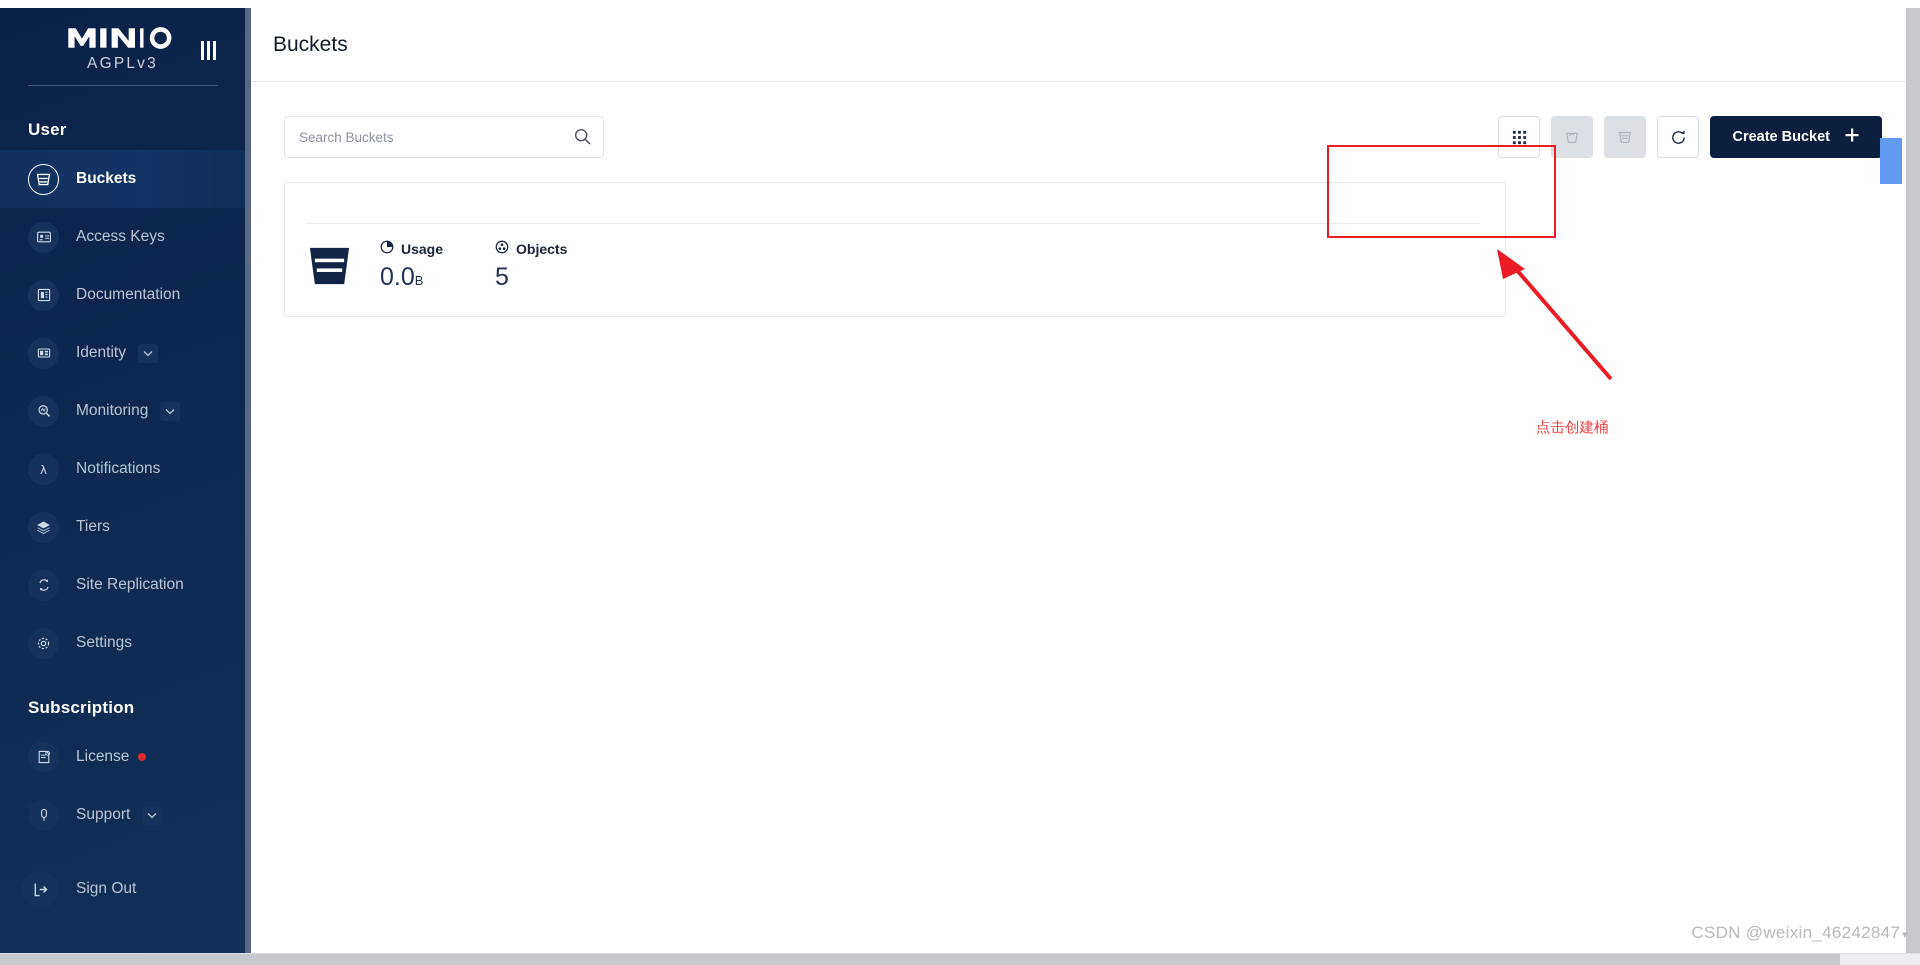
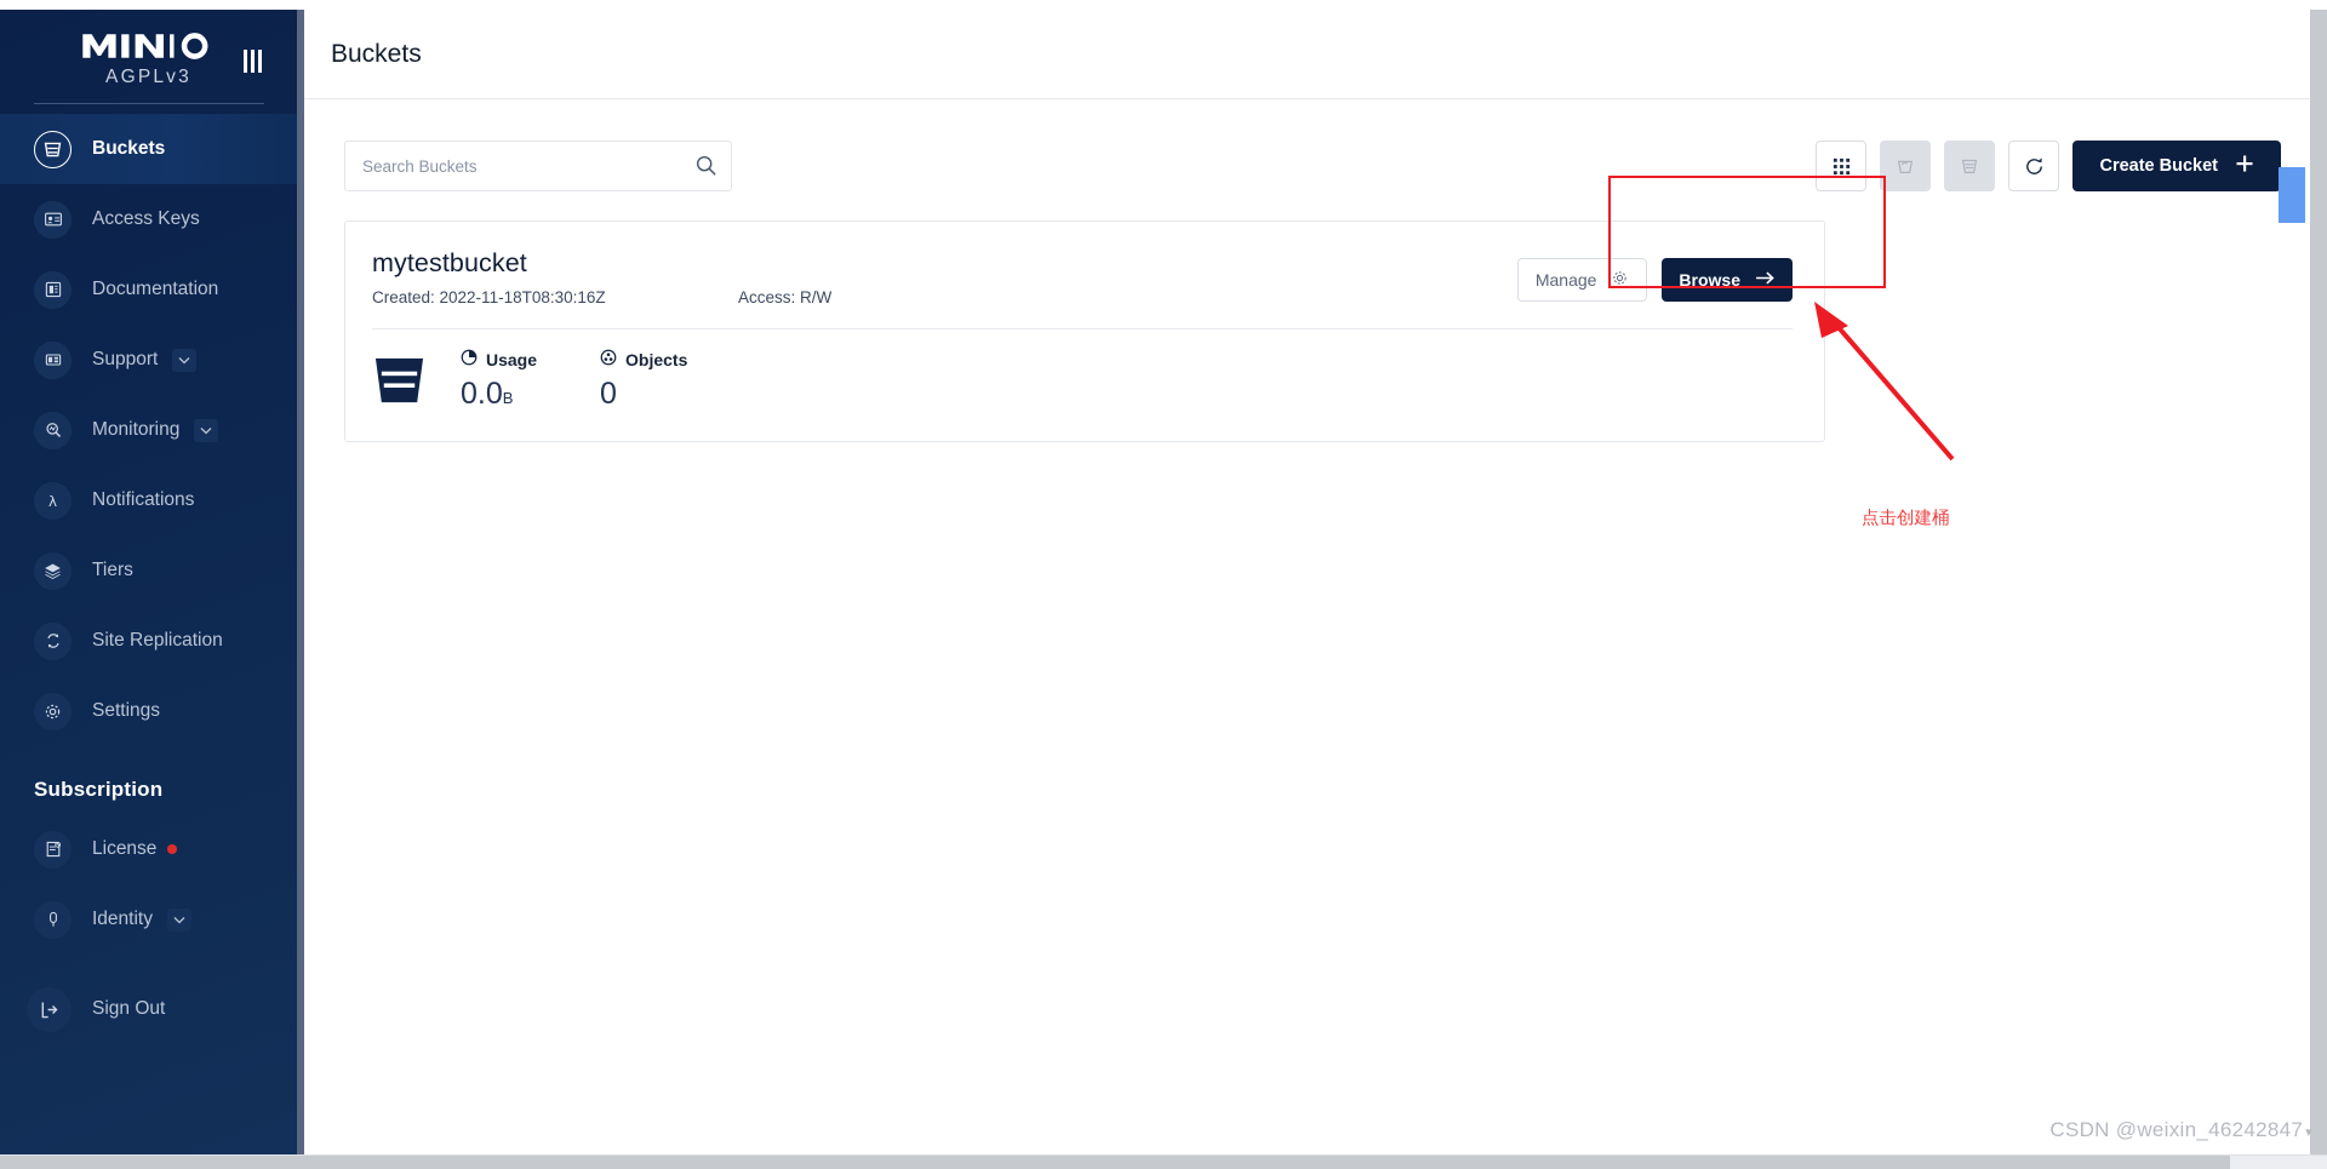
  AGPLv3
- User
  Buckets
  Access Keys
  Documentation
- Identity
+ Support
  Monitoring
  λ
  Notifications
  Tiers
  Site Replication
  Settings
  Subscription
  License
- Support
+ Identity
  Sign Out
  Buckets
  Search Buckets
  Create Bucket
+ mytestbucket
+ Created: 2022-11-18T08:30:16Z
+ Access: R/W
+ Manage
+ Browse
  Usage
  0.0B
  Objects
- 5
+ 0
  点击创建桶
  CSDN @weixin_46242847 ▾
